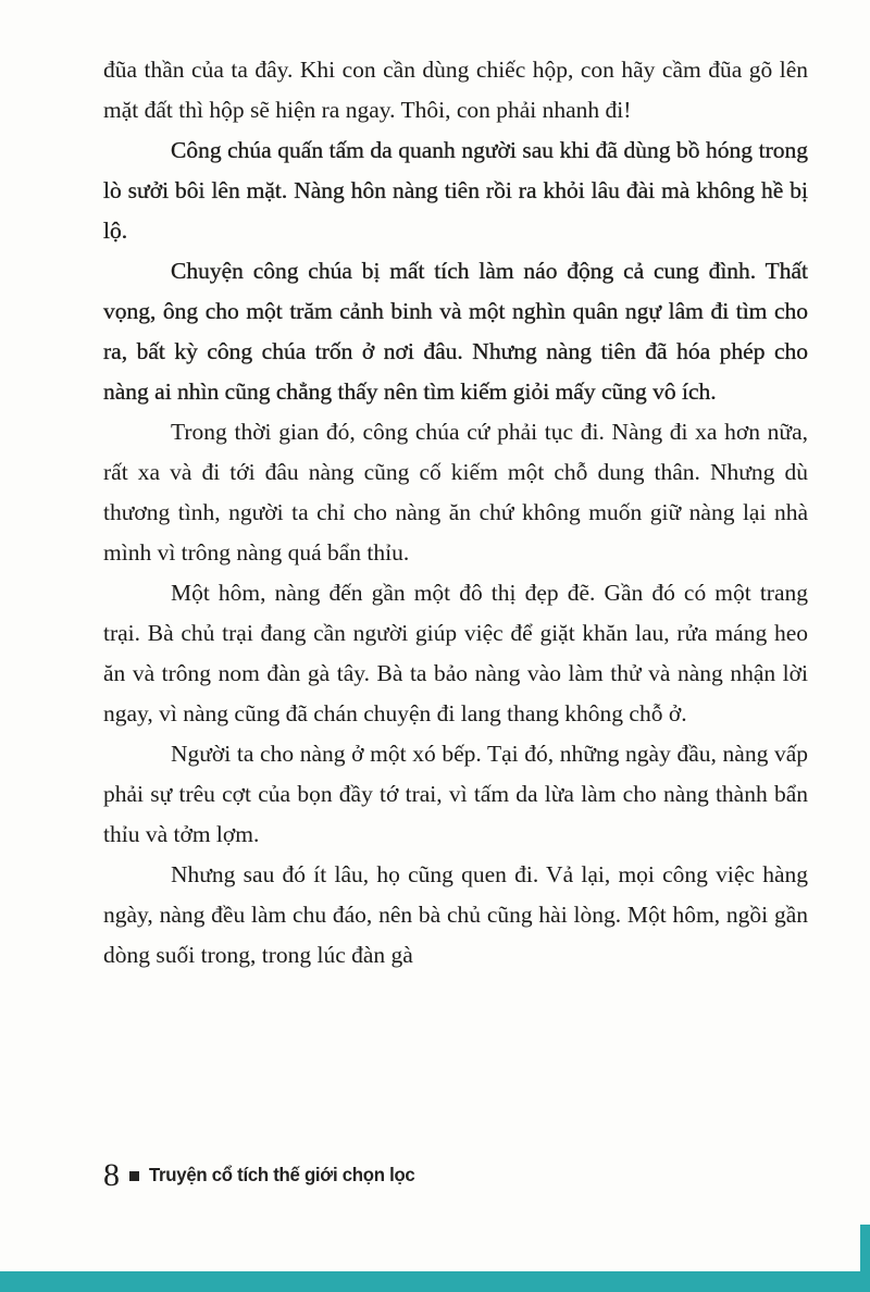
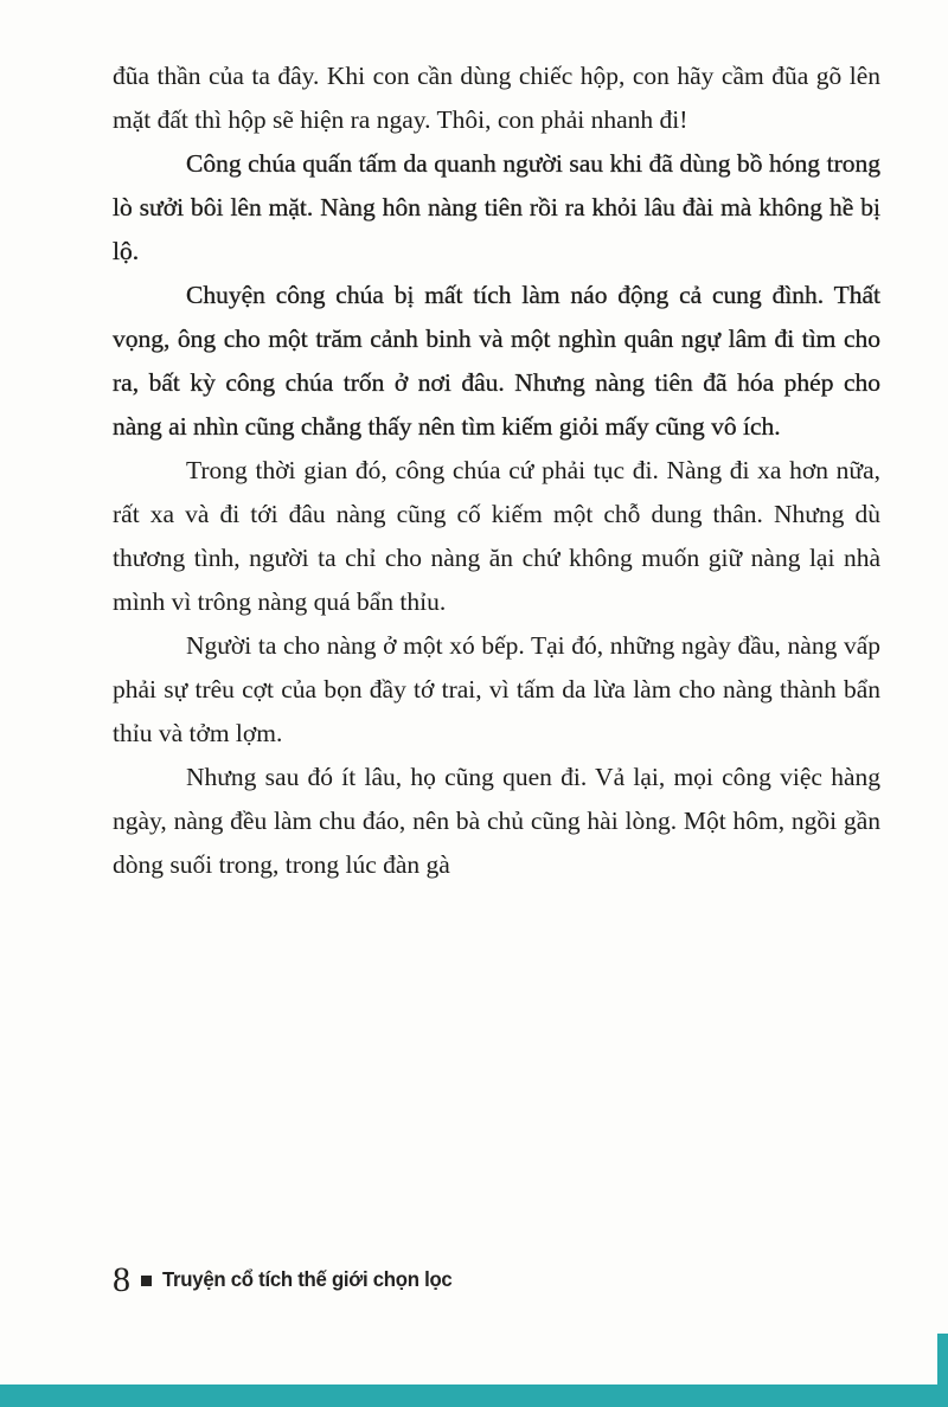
  đũa thần của ta đây. Khi con cần dùng chiếc hộp, con hãy cầm đũa gõ lên mặt đất thì hộp sẽ hiện ra ngay. Thôi, con phải nhanh đi!
  Công chúa quấn tấm da quanh người sau khi đã dùng bồ hóng trong lò sưởi bôi lên mặt. Nàng hôn nàng tiên rồi ra khỏi lâu đài mà không hề bị lộ.
  Chuyện công chúa bị mất tích làm náo động cả cung đình. Thất vọng, ông cho một trăm cảnh binh và một nghìn quân ngự lâm đi tìm cho ra, bất kỳ công chúa trốn ở nơi đâu. Nhưng nàng tiên đã hóa phép cho nàng ai nhìn cũng chẳng thấy nên tìm kiếm giỏi mấy cũng vô ích.
  Trong thời gian đó, công chúa cứ phải tục đi. Nàng đi xa hơn nữa, rất xa và đi tới đâu nàng cũng cố kiếm một chỗ dung thân. Nhưng dù thương tình, người ta chỉ cho nàng ăn chứ không muốn giữ nàng lại nhà mình vì trông nàng quá bẩn thỉu.
- Một hôm, nàng đến gần một đô thị đẹp đẽ. Gần đó có một trang trại. Bà chủ trại đang cần người giúp việc để giặt khăn lau, rửa máng heo ăn và trông nom đàn gà tây. Bà ta bảo nàng vào làm thử và nàng nhận lời ngay, vì nàng cũng đã chán chuyện đi lang thang không chỗ ở.
  Người ta cho nàng ở một xó bếp. Tại đó, những ngày đầu, nàng vấp phải sự trêu cợt của bọn đầy tớ trai, vì tấm da lừa làm cho nàng thành bẩn thỉu và tởm lợm.
  Nhưng sau đó ít lâu, họ cũng quen đi. Vả lại, mọi công việc hàng ngày, nàng đều làm chu đáo, nên bà chủ cũng hài lòng. Một hôm, ngồi gần dòng suối trong, trong lúc đàn gà
  8
  Truyện cổ tích thế giới chọn lọc
